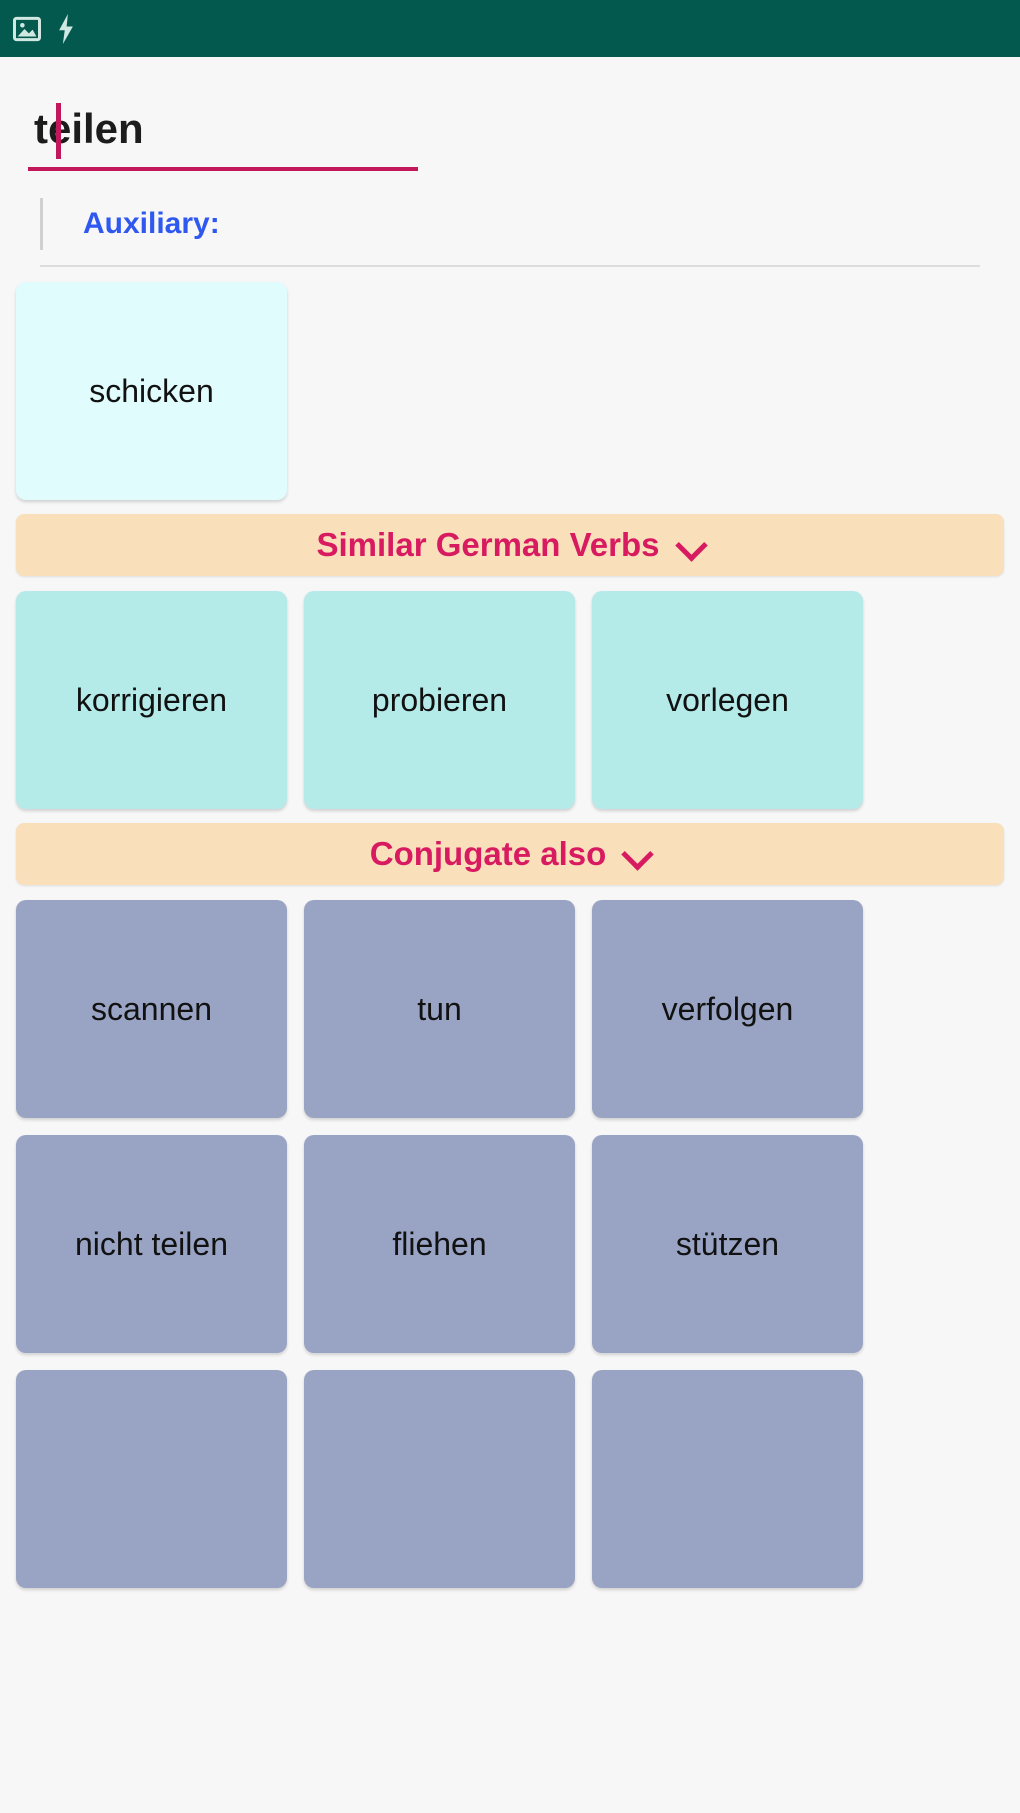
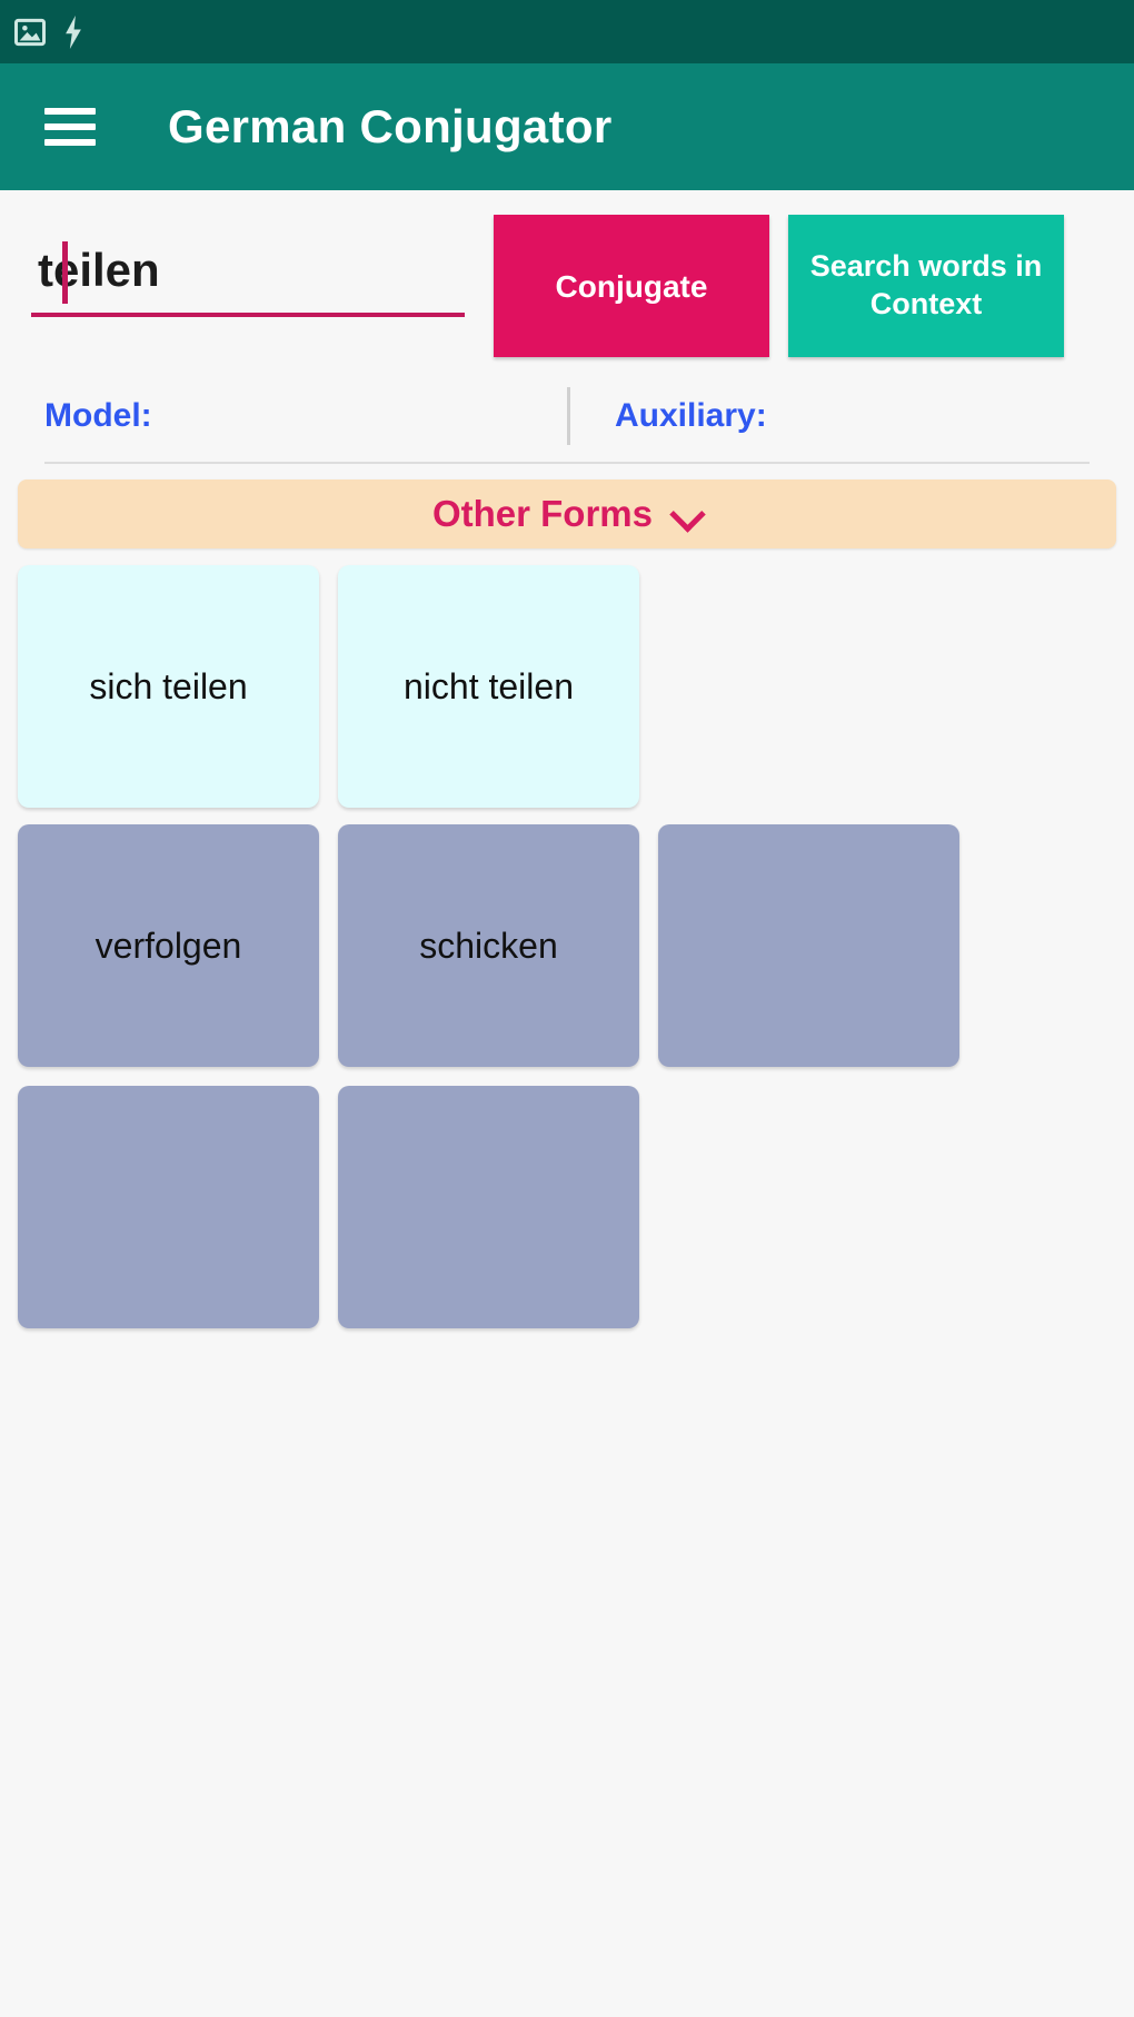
+ German Conjugator
  tilen
+ Conjugate
+ Search words in Context
+ Model:
  Auxiliary:
+ Other Forms
+ sich teilen
- schicken
+ nicht teilen
- Similar German Verbs
- korrigieren
- probieren
- vorlegen
- Conjugate also
- scannen
- tun
  verfolgen
- nicht teilen
+ schicken
- fliehen
- stützen
